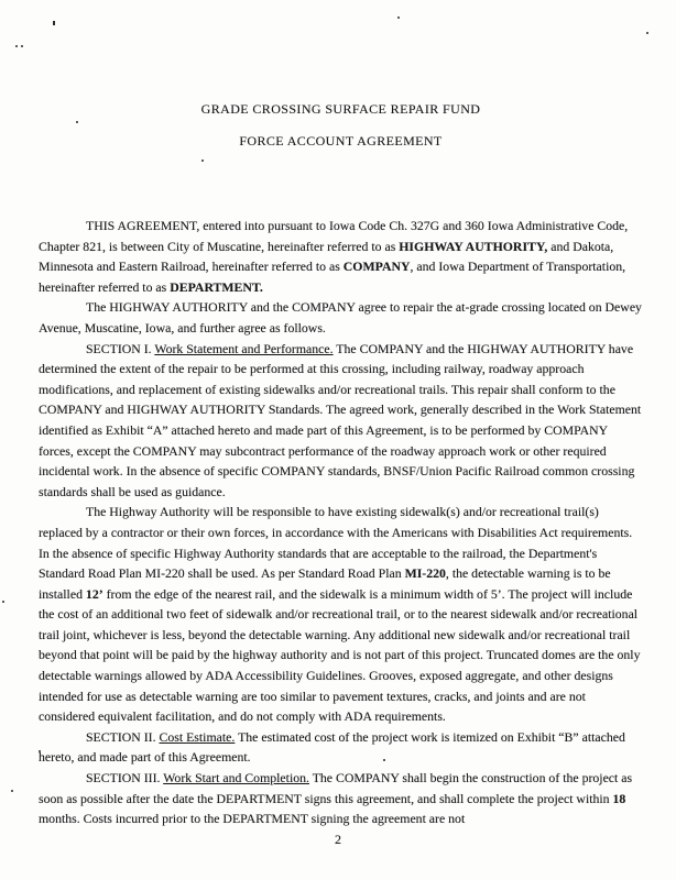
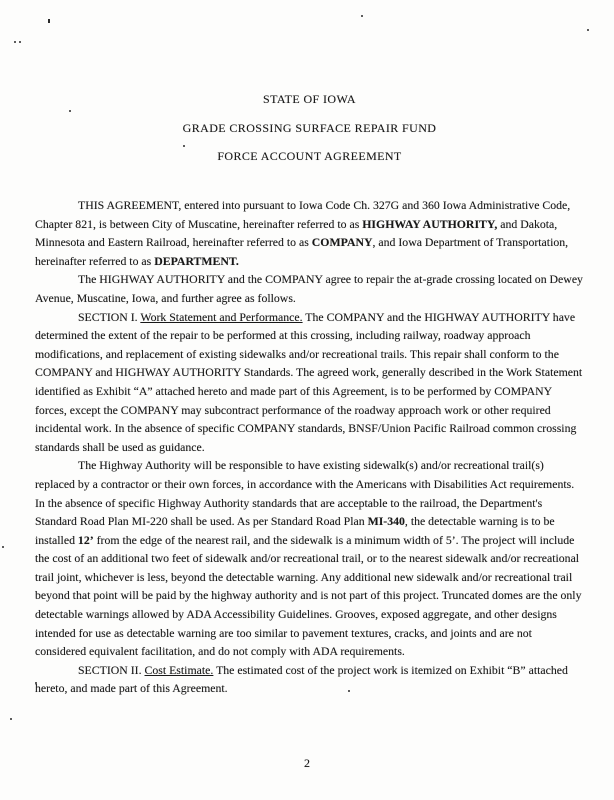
+ STATE OF IOWA
  GRADE CROSSING SURFACE REPAIR FUND
  FORCE ACCOUNT AGREEMENT
  THIS AGREEMENT, entered into pursuant to Iowa Code Ch. 327G and 360 Iowa Administrative Code, Chapter 821, is between City of Muscatine, hereinafter referred to as HIGHWAY AUTHORITY, and Dakota, Minnesota and Eastern Railroad, hereinafter referred to as COMPANY, and Iowa Department of Transportation, hereinafter referred to as DEPARTMENT.
  The HIGHWAY AUTHORITY and the COMPANY agree to repair the at-grade crossing located on Dewey Avenue, Muscatine, Iowa, and further agree as follows.
  SECTION I. Work Statement and Performance. The COMPANY and the HIGHWAY AUTHORITY have determined the extent of the repair to be performed at this crossing, including railway, roadway approach modifications, and replacement of existing sidewalks and/or recreational trails. This repair shall conform to the COMPANY and HIGHWAY AUTHORITY Standards. The agreed work, generally described in the Work Statement identified as Exhibit “A” attached hereto and made part of this Agreement, is to be performed by COMPANY forces, except the COMPANY may subcontract performance of the roadway approach work or other required incidental work. In the absence of specific COMPANY standards, BNSF/Union Pacific Railroad common crossing standards shall be used as guidance.
- The Highway Authority will be responsible to have existing sidewalk(s) and/or recreational trail(s) replaced by a contractor or their own forces, in accordance with the Americans with Disabilities Act requirements. In the absence of specific Highway Authority standards that are acceptable to the railroad, the Department's Standard Road Plan MI-220 shall be used. As per Standard Road Plan MI-220, the detectable warning is to be installed 12’ from the edge of the nearest rail, and the sidewalk is a minimum width of 5’. The project will include the cost of an additional two feet of sidewalk and/or recreational trail, or to the nearest sidewalk and/or recreational trail joint, whichever is less, beyond the detectable warning. Any additional new sidewalk and/or recreational trail beyond that point will be paid by the highway authority and is not part of this project. Truncated domes are the only detectable warnings allowed by ADA Accessibility Guidelines. Grooves, exposed aggregate, and other designs intended for use as detectable warning are too similar to pavement textures, cracks, and joints and are not considered equivalent facilitation, and do not comply with ADA requirements.
+ The Highway Authority will be responsible to have existing sidewalk(s) and/or recreational trail(s) replaced by a contractor or their own forces, in accordance with the Americans with Disabilities Act requirements. In the absence of specific Highway Authority standards that are acceptable to the railroad, the Department's Standard Road Plan MI-220 shall be used. As per Standard Road Plan MI-340, the detectable warning is to be installed 12’ from the edge of the nearest rail, and the sidewalk is a minimum width of 5’. The project will include the cost of an additional two feet of sidewalk and/or recreational trail, or to the nearest sidewalk and/or recreational trail joint, whichever is less, beyond the detectable warning. Any additional new sidewalk and/or recreational trail beyond that point will be paid by the highway authority and is not part of this project. Truncated domes are the only detectable warnings allowed by ADA Accessibility Guidelines. Grooves, exposed aggregate, and other designs intended for use as detectable warning are too similar to pavement textures, cracks, and joints and are not considered equivalent facilitation, and do not comply with ADA requirements.
  SECTION II. Cost Estimate. The estimated cost of the project work is itemized on Exhibit “B” attached hereto, and made part of this Agreement.
- SECTION III. Work Start and Completion. The COMPANY shall begin the construction of the project as soon as possible after the date the DEPARTMENT signs this agreement, and shall complete the project within 18 months. Costs incurred prior to the DEPARTMENT signing the agreement are not
  2
